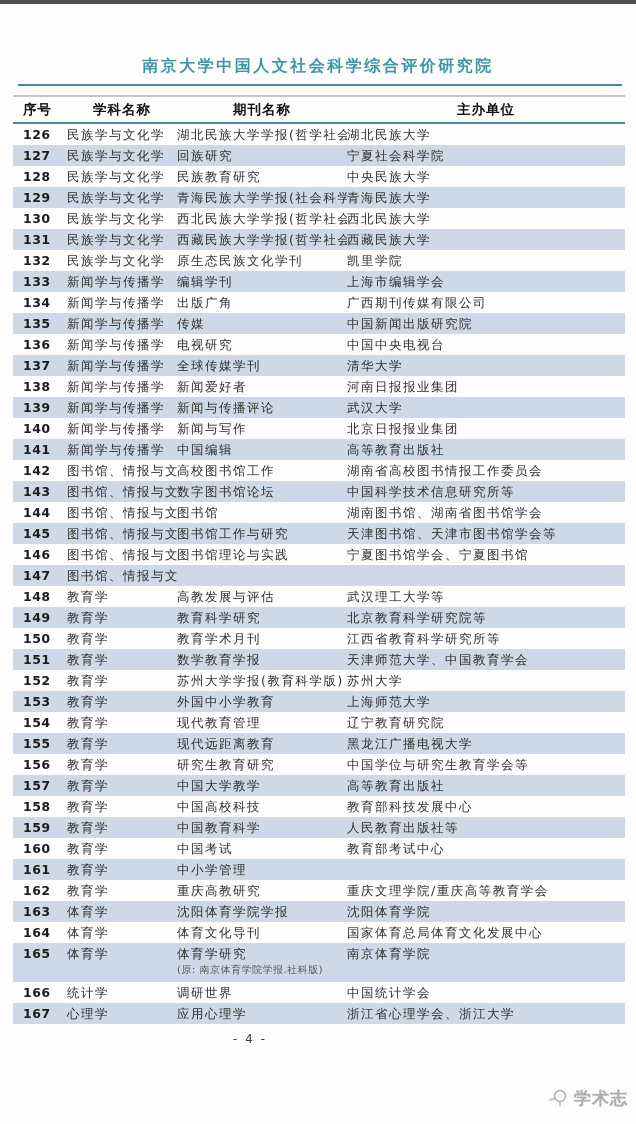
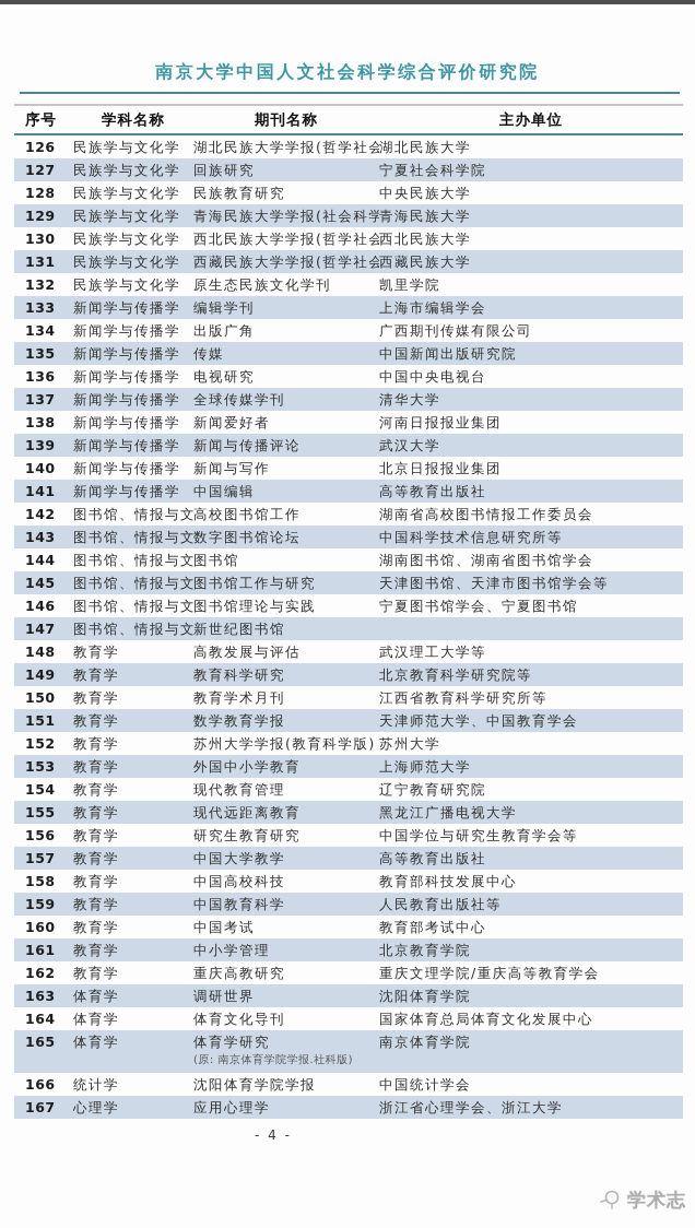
  南京大学中国人文社会科学综合评价研究院
  序号
  学科名称
  期刊名称
  主办单位
  126
  民族学与文化学
  湖北民族大学学报(哲学社会
  湖北民族大学
  127
  民族学与文化学
  回族研究
  宁夏社会科学院
  128
  民族学与文化学
  民族教育研究
  中央民族大学
  129
  民族学与文化学
  青海民族大学学报(社会科学
  青海民族大学
  130
  民族学与文化学
  西北民族大学学报(哲学社会
  西北民族大学
  131
  民族学与文化学
  西藏民族大学学报(哲学社会
  西藏民族大学
  132
  民族学与文化学
  原生态民族文化学刊
  凯里学院
  133
  新闻学与传播学
  编辑学刊
  上海市编辑学会
  134
  新闻学与传播学
  出版广角
  广西期刊传媒有限公司
  135
  新闻学与传播学
  传媒
  中国新闻出版研究院
  136
  新闻学与传播学
  电视研究
  中国中央电视台
  137
  新闻学与传播学
  全球传媒学刊
  清华大学
  138
  新闻学与传播学
  新闻爱好者
  河南日报报业集团
  139
  新闻学与传播学
  新闻与传播评论
  武汉大学
  140
  新闻学与传播学
  新闻与写作
  北京日报报业集团
  141
  新闻学与传播学
  中国编辑
  高等教育出版社
  142
  图书馆、情报与文
  高校图书馆工作
  湖南省高校图书情报工作委员会
  143
  图书馆、情报与文
  数字图书馆论坛
  中国科学技术信息研究所等
  144
  图书馆、情报与文
  图书馆
  湖南图书馆、湖南省图书馆学会
  145
  图书馆、情报与文
  图书馆工作与研究
  天津图书馆、天津市图书馆学会等
  146
  图书馆、情报与文
  图书馆理论与实践
  宁夏图书馆学会、宁夏图书馆
  147
  图书馆、情报与文
+ 新世纪图书馆
  148
  教育学
  高教发展与评估
  武汉理工大学等
  149
  教育学
  教育科学研究
  北京教育科学研究院等
  150
  教育学
  教育学术月刊
  江西省教育科学研究所等
  151
  教育学
  数学教育学报
  天津师范大学、中国教育学会
  152
  教育学
  苏州大学学报(教育科学版)
  苏州大学
  153
  教育学
  外国中小学教育
  上海师范大学
  154
  教育学
  现代教育管理
  辽宁教育研究院
  155
  教育学
  现代远距离教育
  黑龙江广播电视大学
  156
  教育学
  研究生教育研究
  中国学位与研究生教育学会等
  157
  教育学
  中国大学教学
  高等教育出版社
  158
  教育学
  中国高校科技
  教育部科技发展中心
  159
  教育学
  中国教育科学
  人民教育出版社等
  160
  教育学
  中国考试
  教育部考试中心
  161
  教育学
  中小学管理
+ 北京教育学院
  162
  教育学
  重庆高教研究
  重庆文理学院/重庆高等教育学会
  163
  体育学
- 沈阳体育学院学报
+ 调研世界
  沈阳体育学院
  164
  体育学
  体育文化导刊
  国家体育总局体育文化发展中心
  165
  体育学
  体育学研究
  (原: 南京体育学院学报.社科版)
  南京体育学院
  166
  统计学
- 调研世界
+ 沈阳体育学院学报
  中国统计学会
  167
  心理学
  应用心理学
  浙江省心理学会、浙江大学
  - 4 -
  学术志
